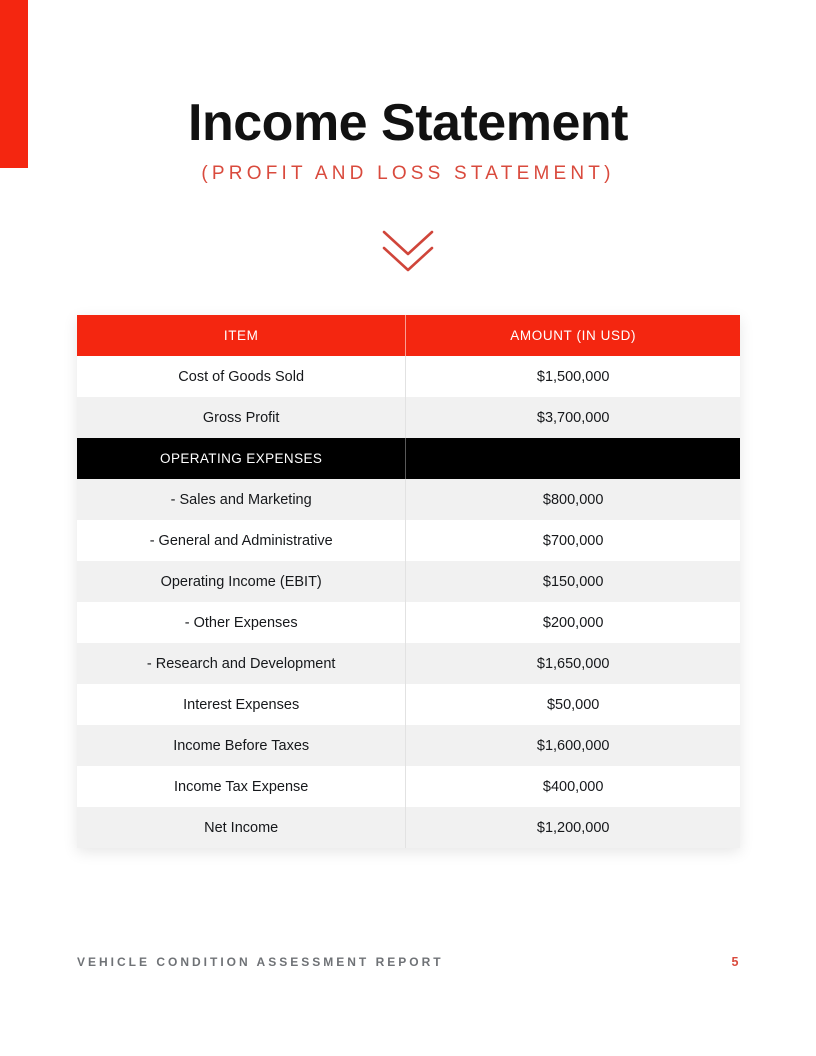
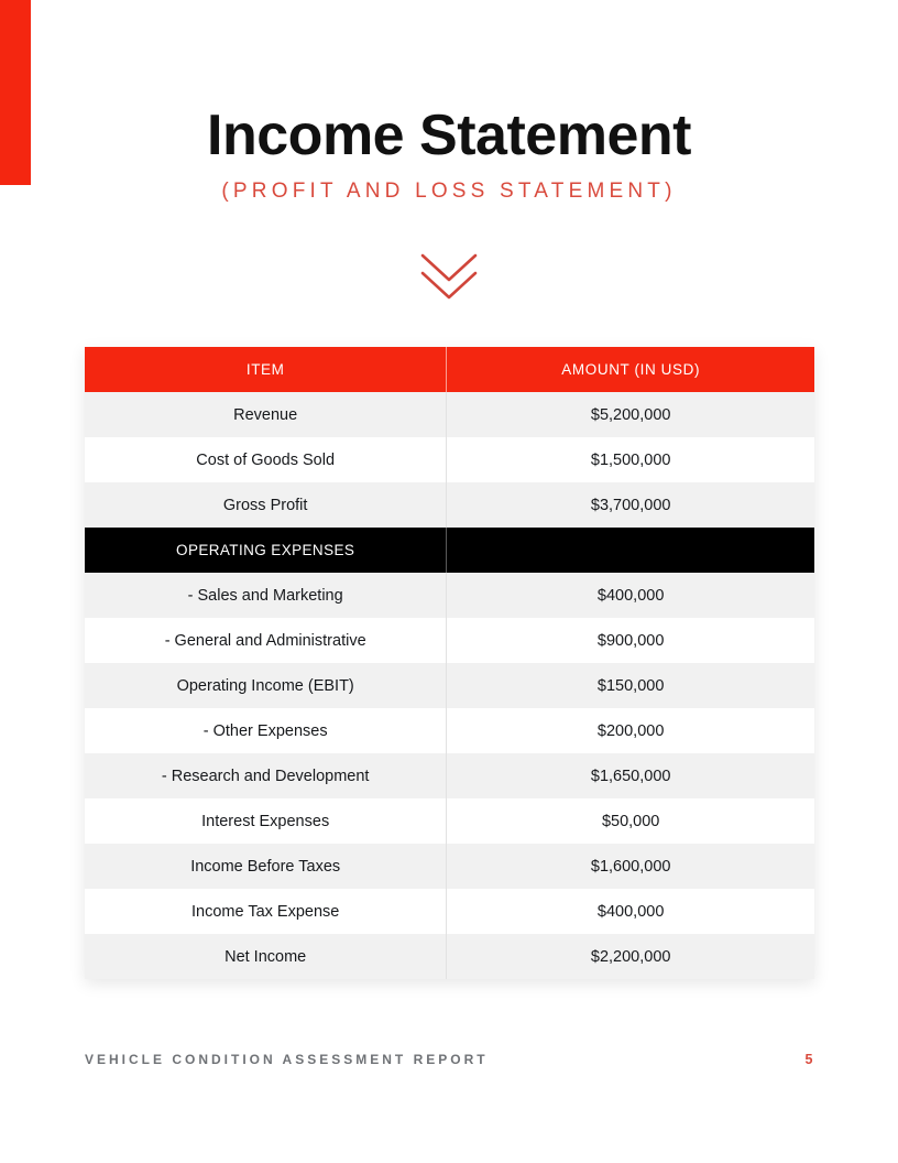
  Income Statement
  (PROFIT AND LOSS STATEMENT)
  ITEM	AMOUNT (IN USD)
+ Revenue	$5,200,000
  Cost of Goods Sold	$1,500,000
  Gross Profit	$3,700,000
  OPERATING EXPENSES
- - Sales and Marketing	$800,000
+ - Sales and Marketing	$400,000
- - General and Administrative	$700,000
+ - General and Administrative	$900,000
  Operating Income (EBIT)	$150,000
  - Other Expenses	$200,000
  - Research and Development	$1,650,000
  Interest Expenses	$50,000
  Income Before Taxes	$1,600,000
  Income Tax Expense	$400,000
- Net Income	$1,200,000
+ Net Income	$2,200,000
  VEHICLE CONDITION ASSESSMENT REPORT
  5
